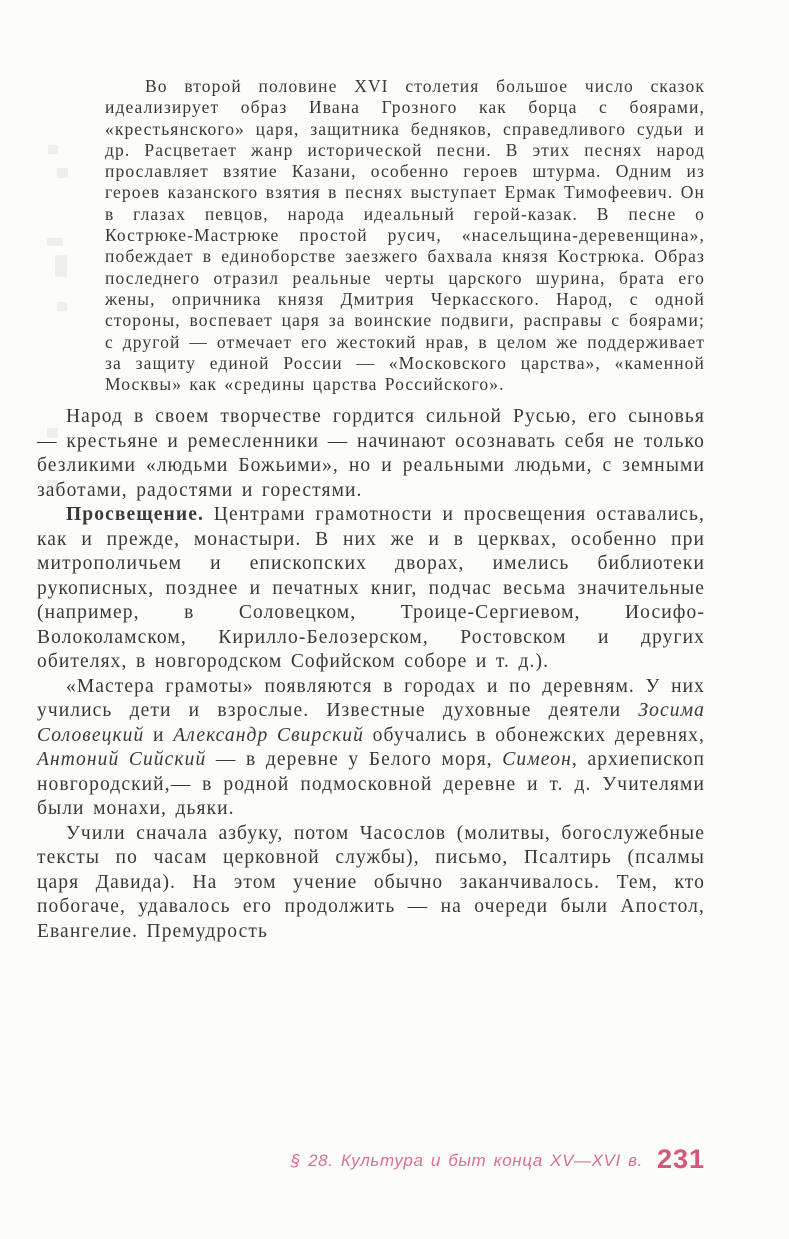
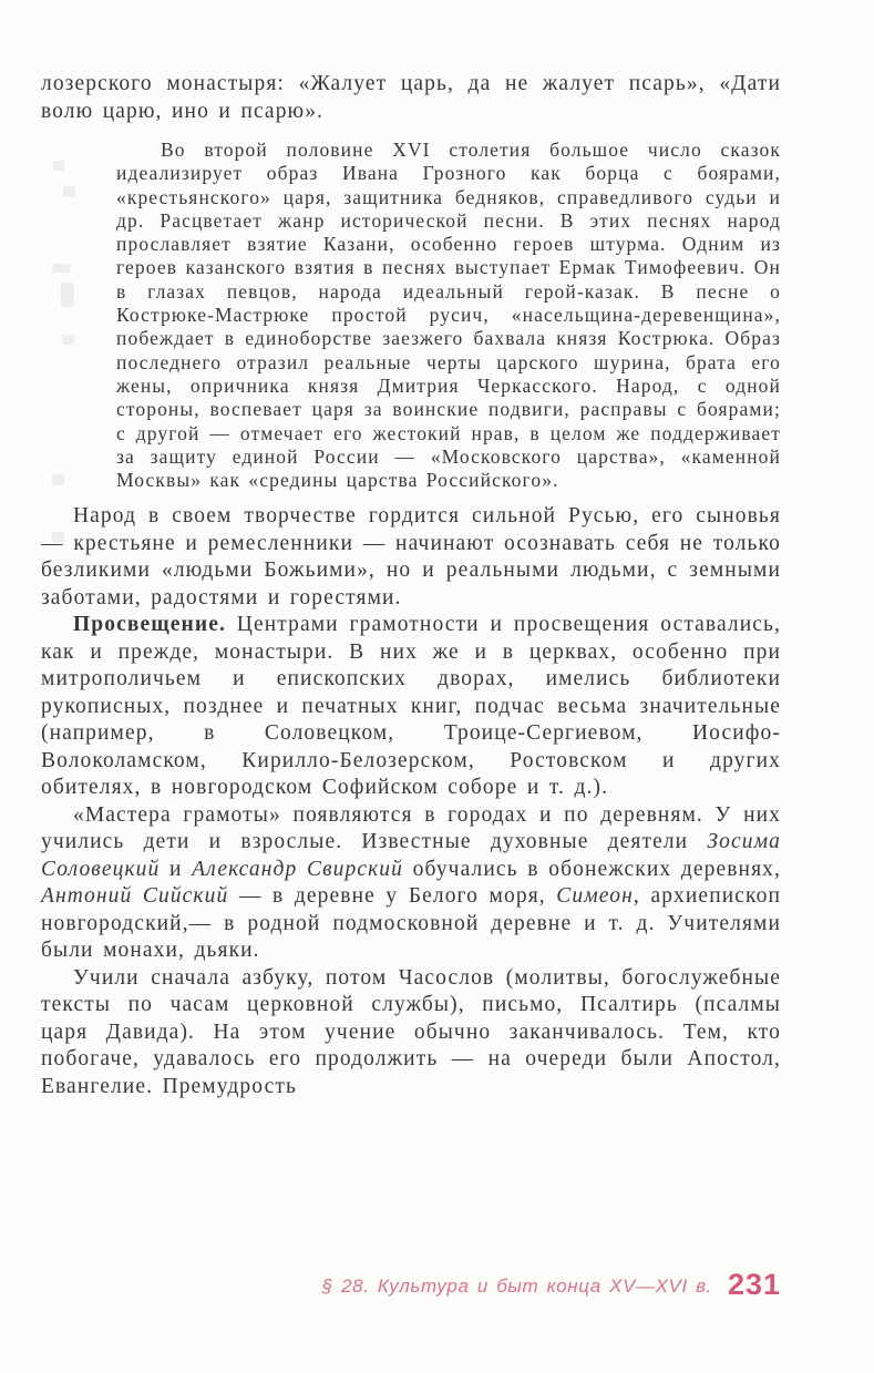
+ лозерского монастыря: «Жалует царь, да не жалует псарь», «Дати волю царю, ино и псарю».
  Во второй половине XVI столетия большое число сказок идеализирует образ Ивана Грозного как борца с боярами, «крестьянского» царя, защитника бедняков, справедливого судьи и др. Расцветает жанр исторической песни. В этих песнях народ прославляет взятие Казани, особенно героев штурма. Одним из героев казанского взятия в песнях выступает Ермак Тимофеевич. Он в глазах певцов, народа идеальный герой-казак. В песне о Кострюке-Мастрюке простой русич, «насельщина-деревенщина», побеждает в единоборстве заезжего бахвала князя Кострюка. Образ последнего отразил реальные черты царского шурина, брата его жены, опричника князя Дмитрия Черкасского. Народ, с одной стороны, воспевает царя за воинские подвиги, расправы с боярами; с другой — отмечает его жестокий нрав, в целом же поддерживает за защиту единой России — «Московского царства», «каменной Москвы» как «средины царства Российского».
  Народ в своем творчестве гордится сильной Русью, его сыновья — крестьяне и ремесленники — начинают осознавать себя не только безликими «людьми Божьими», но и реальными людьми, с земными заботами, радостями и горестями.
  Просвещение. Центрами грамотности и просвещения оставались, как и прежде, монастыри. В них же и в церквах, особенно при митрополичьем и епископских дворах, имелись библиотеки рукописных, позднее и печатных книг, подчас весьма значительные (например, в Соловецком, Троице-Сергиевом, Иосифо-Волоколамском, Кирилло-Белозерском, Ростовском и других обителях, в новгородском Софийском соборе и т. д.).
  «Мастера грамоты» появляются в городах и по деревням. У них учились дети и взрослые. Известные духовные деятели Зосима Соловецкий и Александр Свирский обучались в обонежских деревнях, Антоний Сийский — в деревне у Белого моря, Симеон, архиепископ новгородский,— в родной подмосковной деревне и т. д. Учителями были монахи, дьяки.
  Учили сначала азбуку, потом Часослов (молитвы, богослужебные тексты по часам церковной службы), письмо, Псалтирь (псалмы царя Давида). На этом учение обычно заканчивалось. Тем, кто побогаче, удавалось его продолжить — на очереди были Апостол, Евангелие. Премудрость
  § 28. Культура и быт конца XV—XVI в. 231
